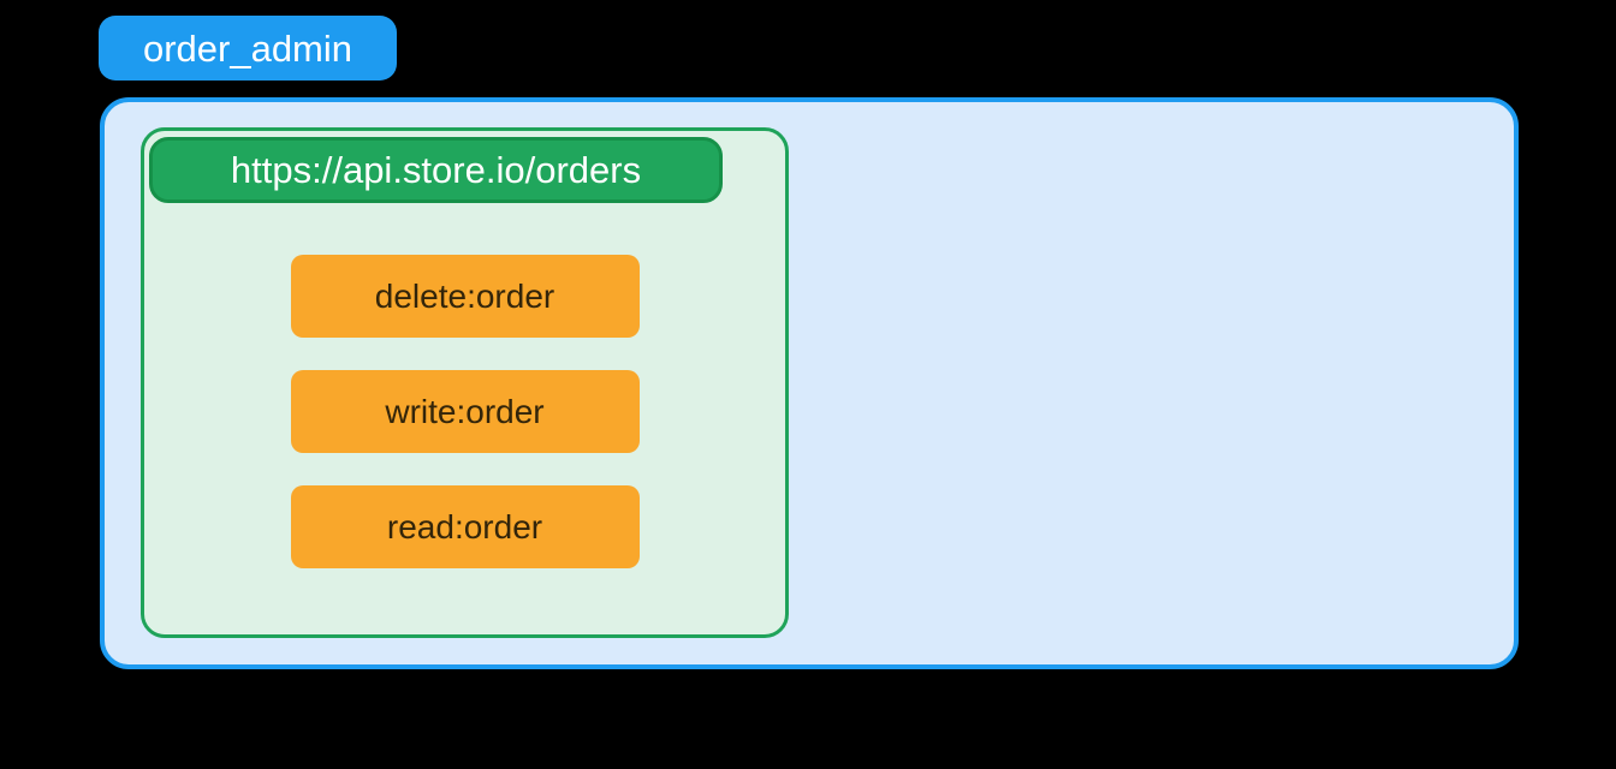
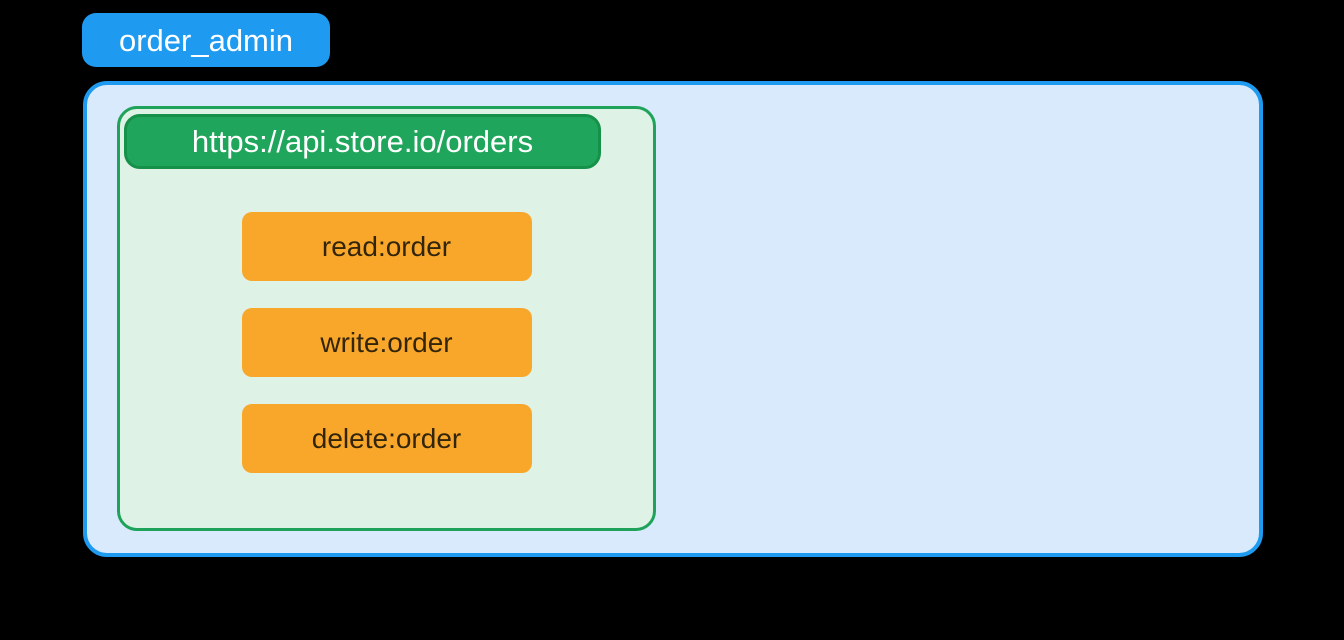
  order_admin
  https://api.store.io/orders
- delete:order
+ read:order
  write:order
- read:order
+ delete:order
